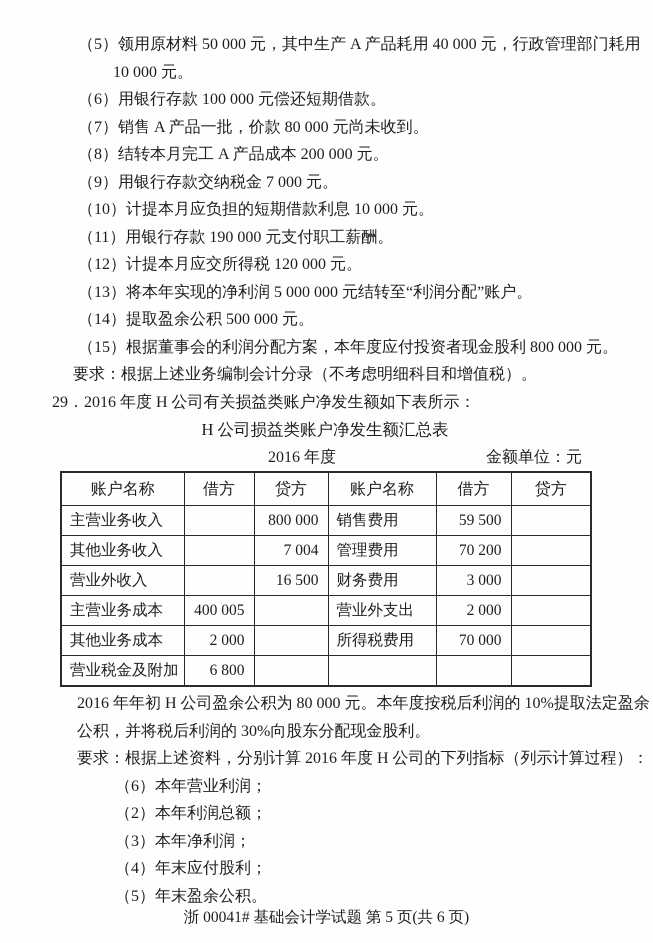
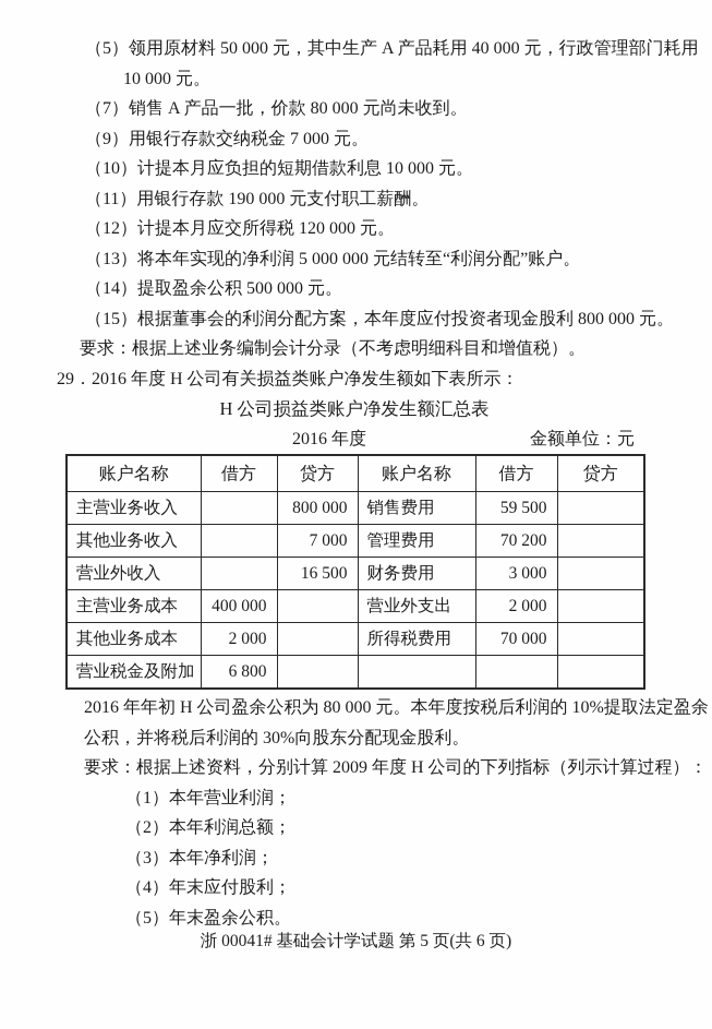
  （5）领用原材料 50 000 元，其中生产 A 产品耗用 40 000 元，行政管理部门耗用
  10 000 元。
- （6）用银行存款 100 000 元偿还短期借款。
  （7）销售 A 产品一批，价款 80 000 元尚未收到。
- （8）结转本月完工 A 产品成本 200 000 元。
  （9）用银行存款交纳税金 7 000 元。
  （10）计提本月应负担的短期借款利息 10 000 元。
  （11）用银行存款 190 000 元支付职工薪酬。
  （12）计提本月应交所得税 120 000 元。
  （13）将本年实现的净利润 5 000 000 元结转至“利润分配”账户。
  （14）提取盈余公积 500 000 元。
  （15）根据董事会的利润分配方案，本年度应付投资者现金股利 800 000 元。
  要求：根据上述业务编制会计分录（不考虑明细科目和增值税）。
  29．2016 年度 H 公司有关损益类账户净发生额如下表所示：
  H 公司损益类账户净发生额汇总表
  2016 年度
  金额单位：元
  	账户名称	借方	贷方	账户名称	借方	贷方
  主营业务收入		800 000	销售费用	59 500
- 其他业务收入		7 004	管理费用	70 200
+ 其他业务收入		7 000	管理费用	70 200
  营业外收入		16 500	财务费用	3 000
- 主营业务成本	400 005		营业外支出	2 000
+ 主营业务成本	400 000		营业外支出	2 000
  其他业务成本	2 000		所得税费用	70 000
  营业税金及附加	6 800
  2016 年年初 H 公司盈余公积为 80 000 元。本年度按税后利润的 10%提取法定盈余
  公积，并将税后利润的 30%向股东分配现金股利。
- 要求：根据上述资料，分别计算 2016 年度 H 公司的下列指标（列示计算过程）：
+ 要求：根据上述资料，分别计算 2009 年度 H 公司的下列指标（列示计算过程）：
- （6）本年营业利润；
+ （1）本年营业利润；
  （2）本年利润总额；
  （3）本年净利润；
  （4）年末应付股利；
  （5）年末盈余公积。
  浙 00041# 基础会计学试题 第 5 页(共 6 页)
